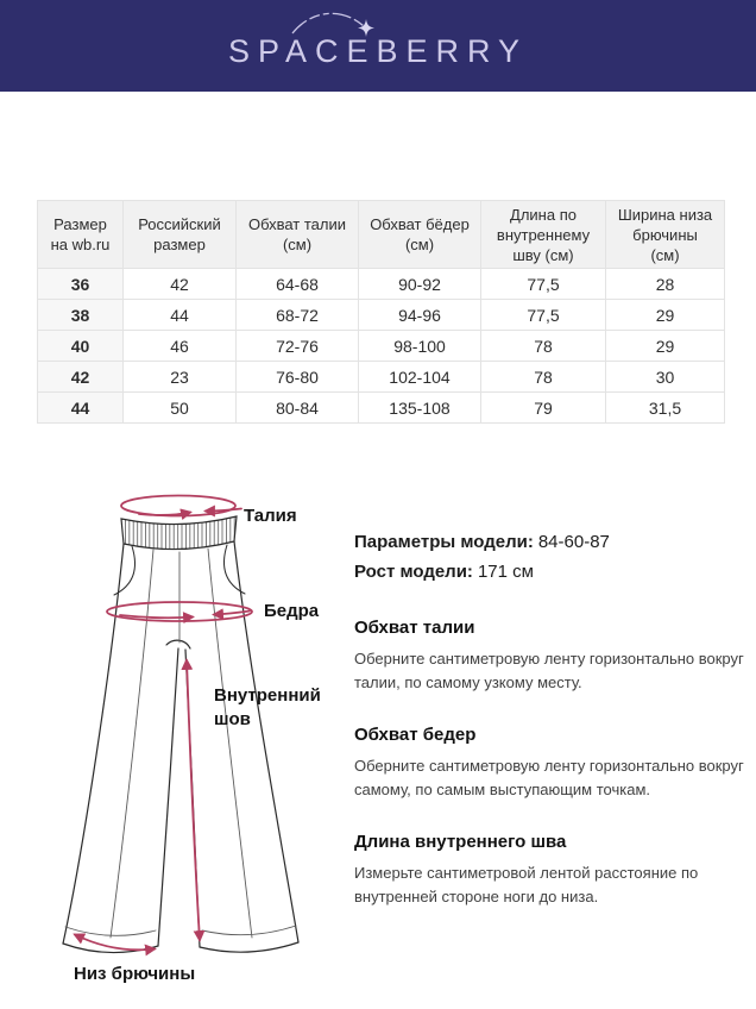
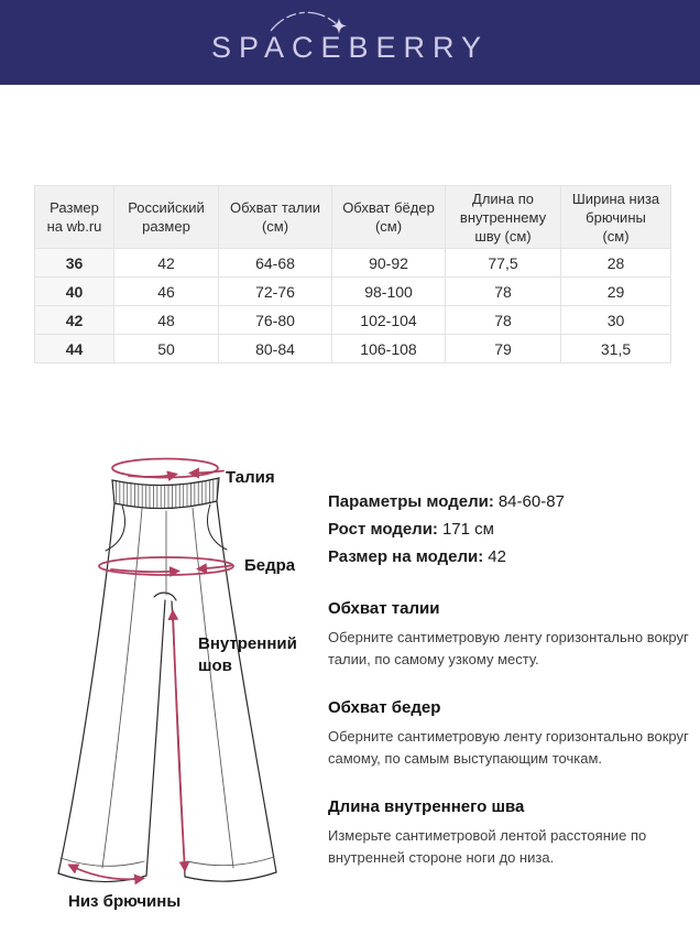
  SPACEBERRY
  Размер на wb.ru	Российский размер	Обхват талии (см)	Обхват бёдер (см)	Длина по внутреннему шву (см)	Ширина низа брючины (см)
  36	42	64-68	90-92	77,5	28
- 38	44	68-72	94-96	77,5	29
  40	46	72-76	98-100	78	29
- 42	23	76-80	102-104	78	30
+ 42	48	76-80	102-104	78	30
- 44	50	80-84	135-108	79	31,5
+ 44	50	80-84	106-108	79	31,5
  Талия
  Бедра
  Внутренний
  шов
  Низ брючины
  Параметры модели: 84-60-87
  Рост модели: 171 см
+ Размер на модели: 42
  Обхват талии
  Оберните сантиметровую ленту горизонтально вокруг талии, по самому узкому месту.
  Обхват бедер
  Оберните сантиметровую ленту горизонтально вокруг самому, по самым выступающим точкам.
  Длина внутреннего шва
  Измерьте сантиметровой лентой расстояние по внутренней стороне ноги до низа.
